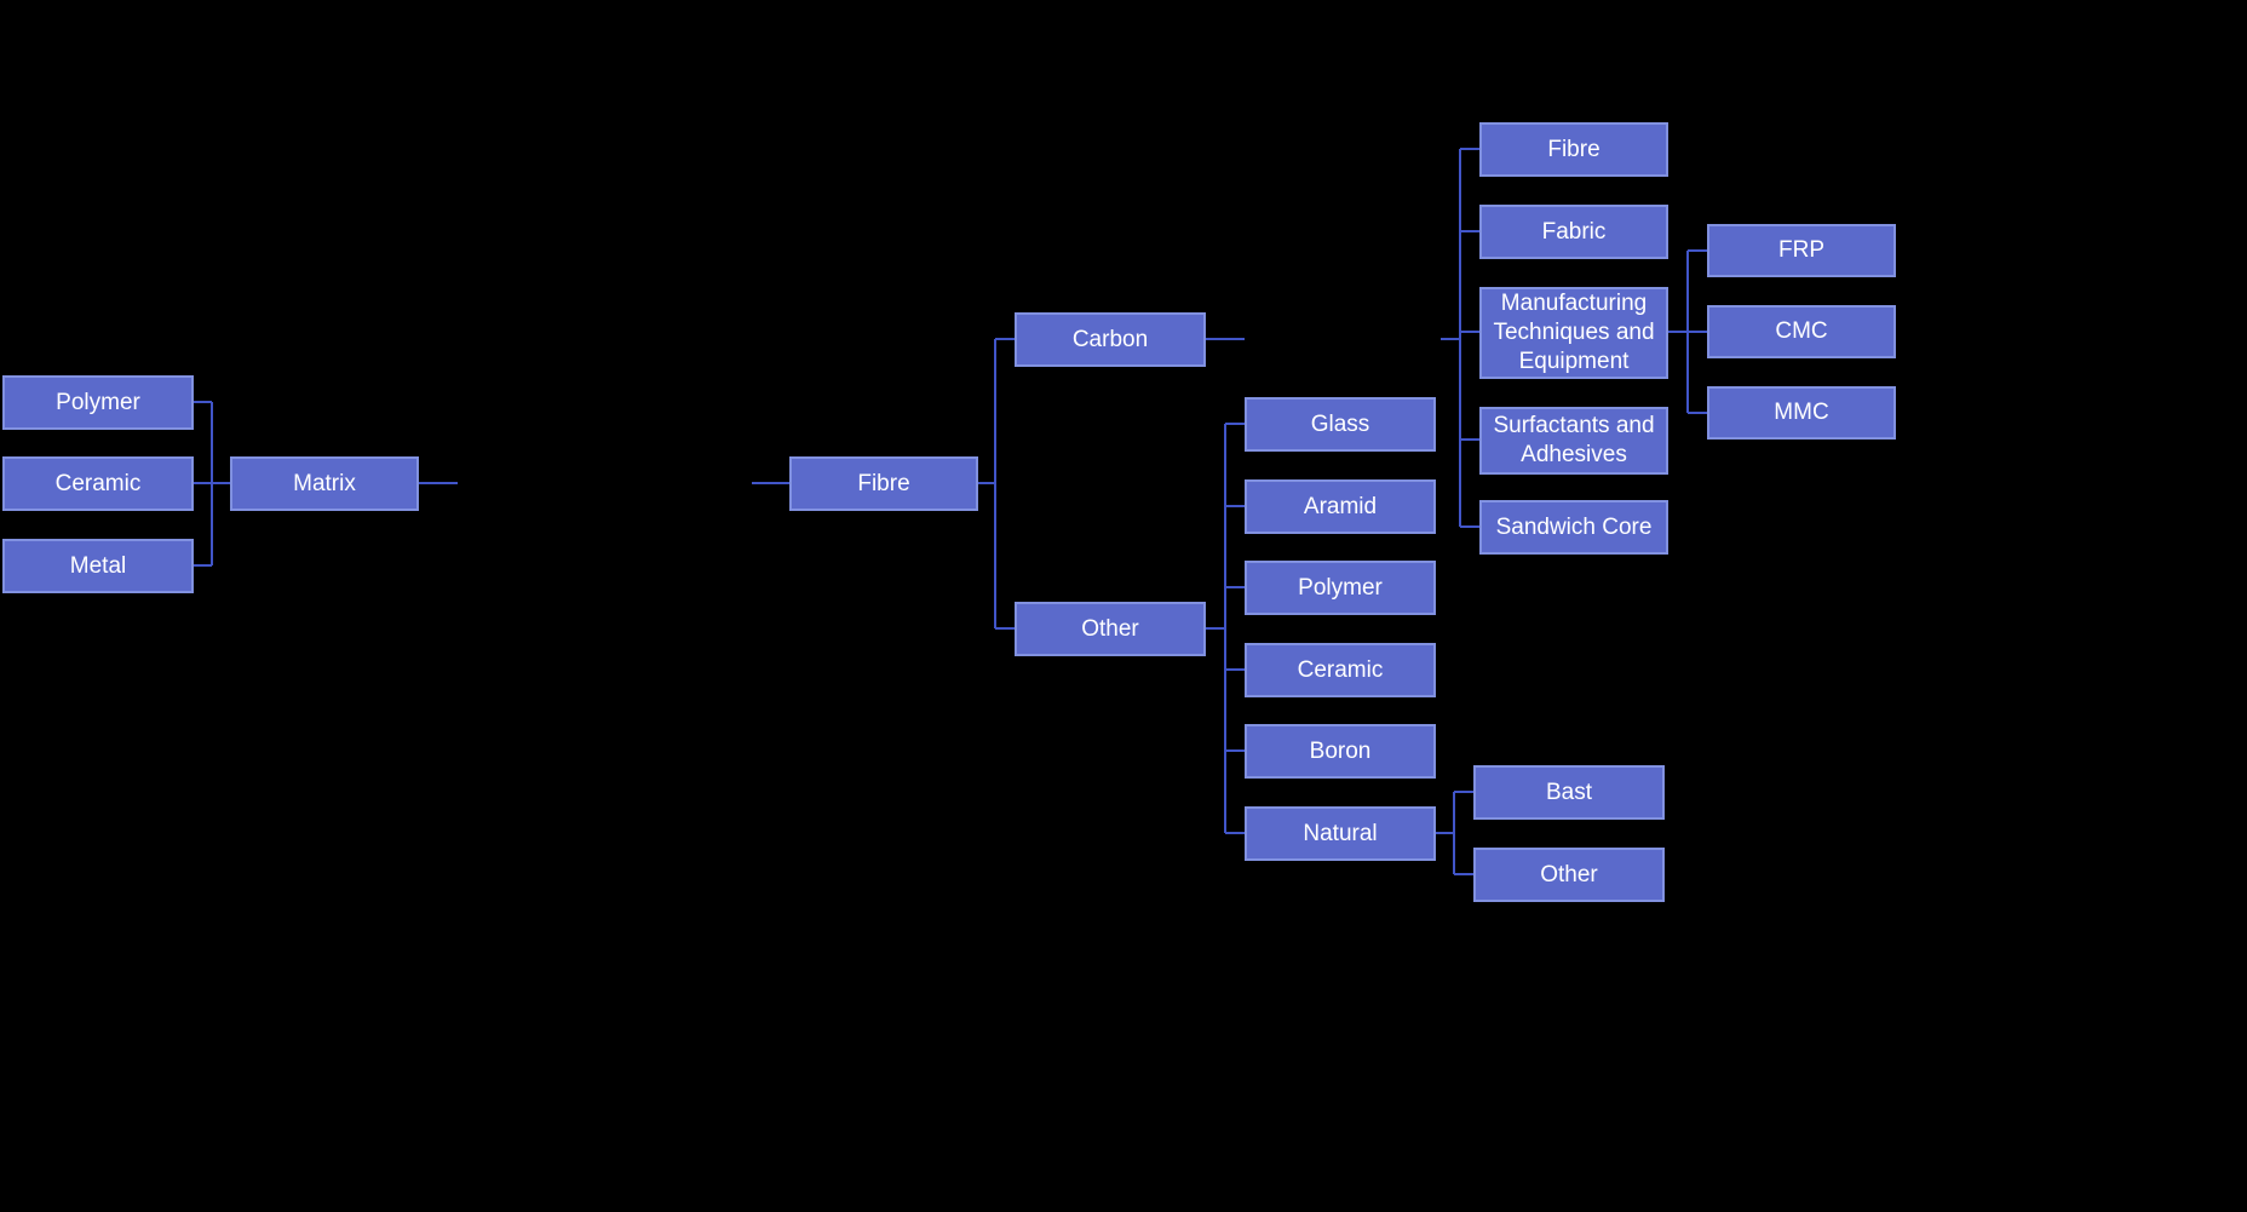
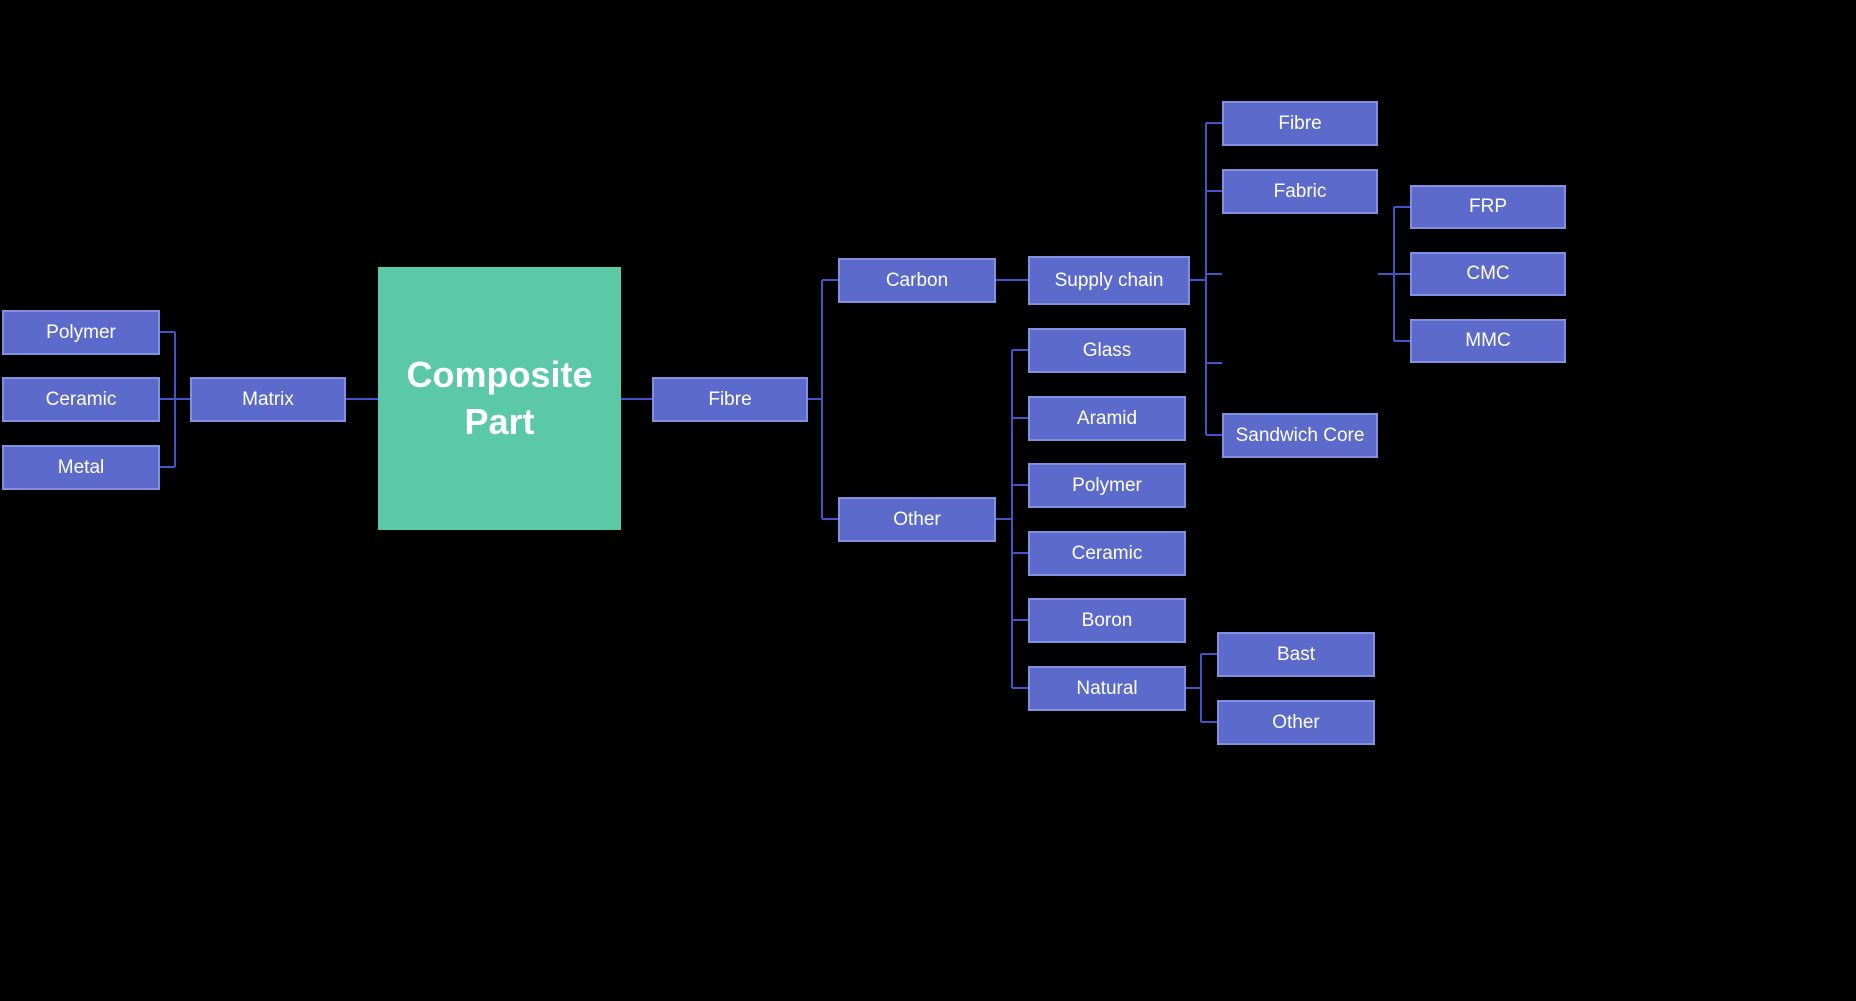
  Polymer
  Ceramic
  Metal
  Matrix
+ Composite Part
  Fibre
  Carbon
+ Supply chain
  Fibre
  Fabric
- Manufacturing Techniques and Equipment
- Surfactants and Adhesives
  Sandwich Core
  FRP
  CMC
  MMC
  Other
  Glass
  Aramid
  Polymer
  Ceramic
  Boron
  Natural
  Bast
  Other
